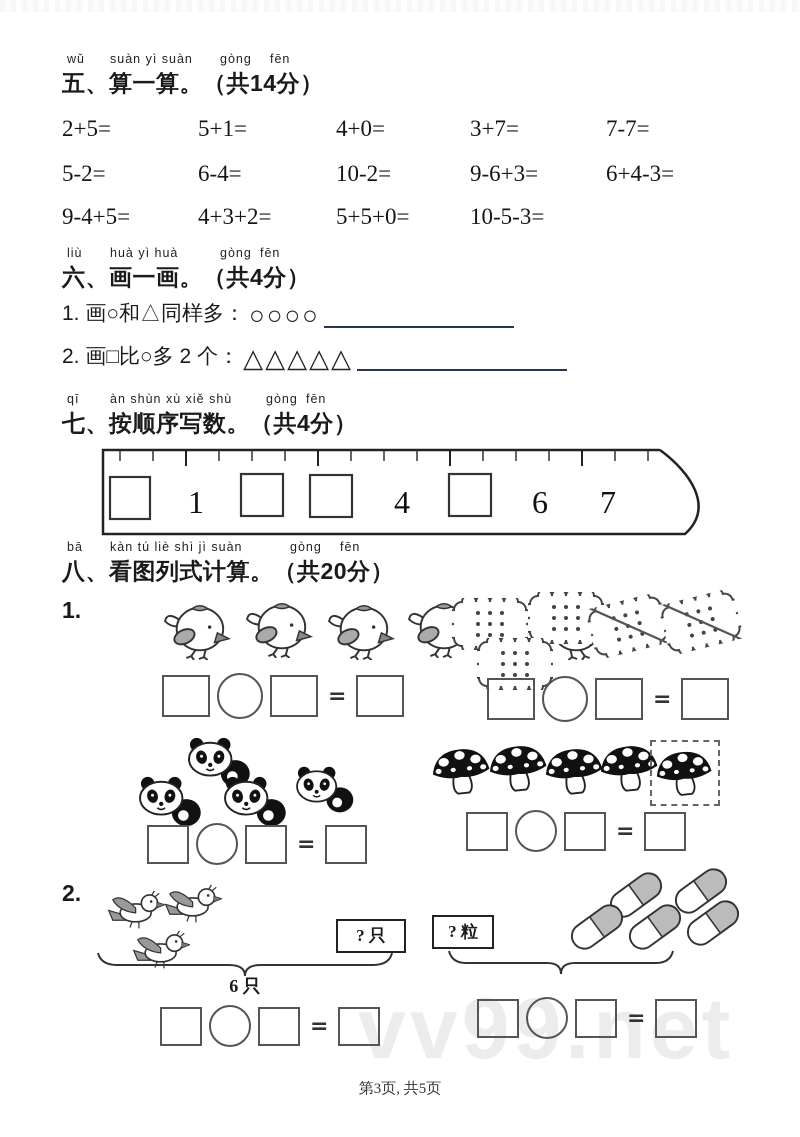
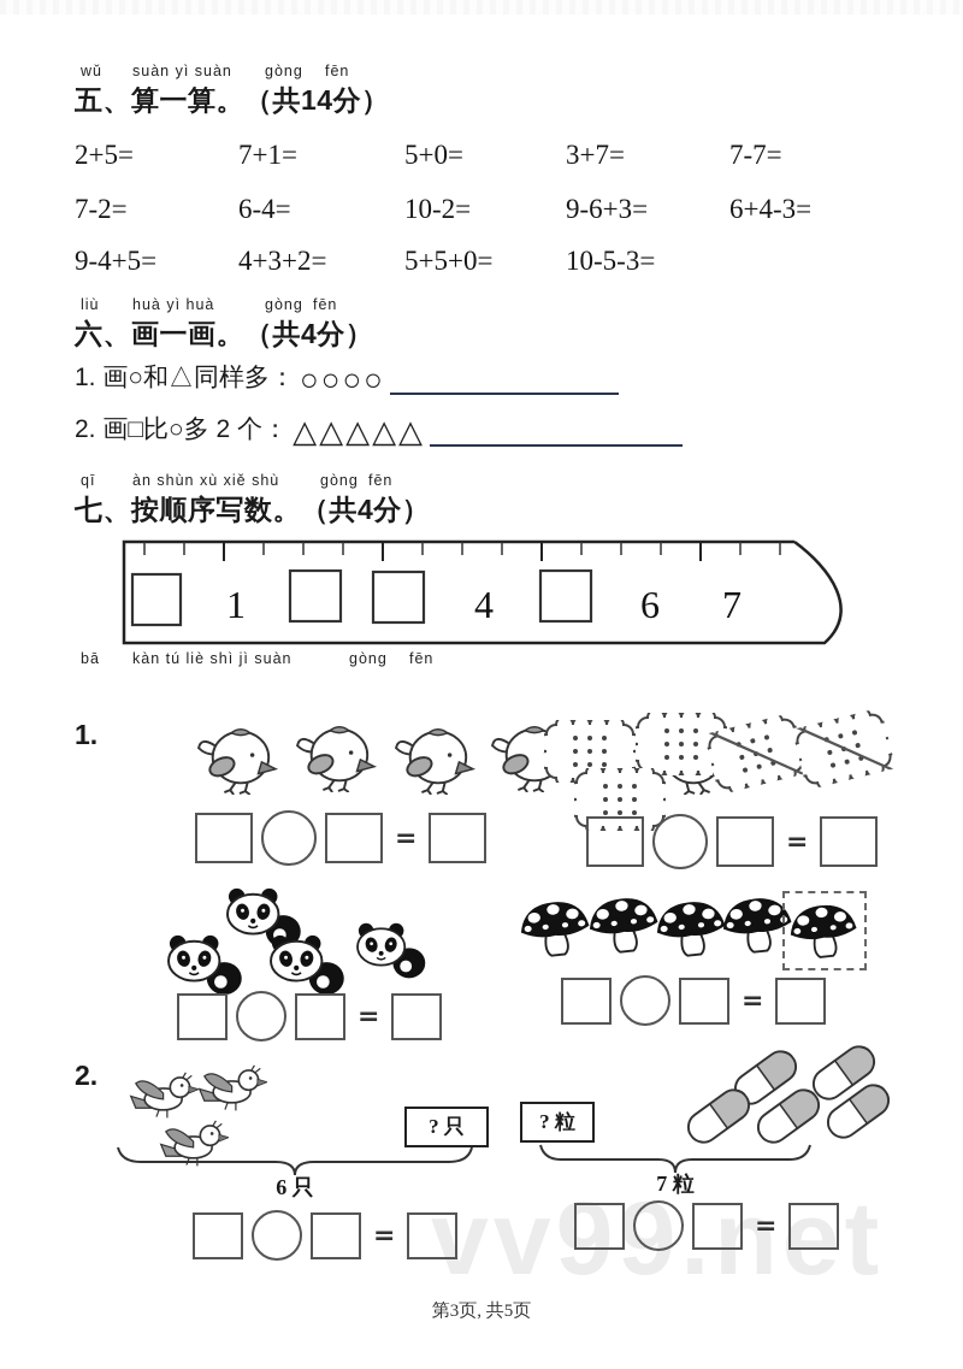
  vv99.net
  wǔ
  suàn yì suàn
  gòng
  fēn
  五、算一算。（共14分）
  2+5=
- 5+1=
+ 7+1=
- 4+0=
+ 5+0=
  3+7=
  7-7=
- 5-2=
+ 7-2=
  6-4=
  10-2=
  9-6+3=
  6+4-3=
  9-4+5=
  4+3+2=
  5+5+0=
  10-5-3=
  liù
  huà yì huà
  gòng
  fēn
  六、画一画。（共4分）
  1. 画○和△同样多：
  ○○○○
  2. 画□比○多 2 个：
  △△△△△
  qī
  àn shùn xù xiě shù
  gòng
  fēn
  七、按顺序写数。（共4分）
  1
  4
  6
  7
  bā
  kàn tú liè shì jì suàn
  gòng
  fēn
- 八、看图列式计算。（共20分）
  1.
  =
  =
  =
  =
  2.
  ? 只
  6 只
  ? 粒
+ 7 粒
  =
  =
  第3页, 共5页
